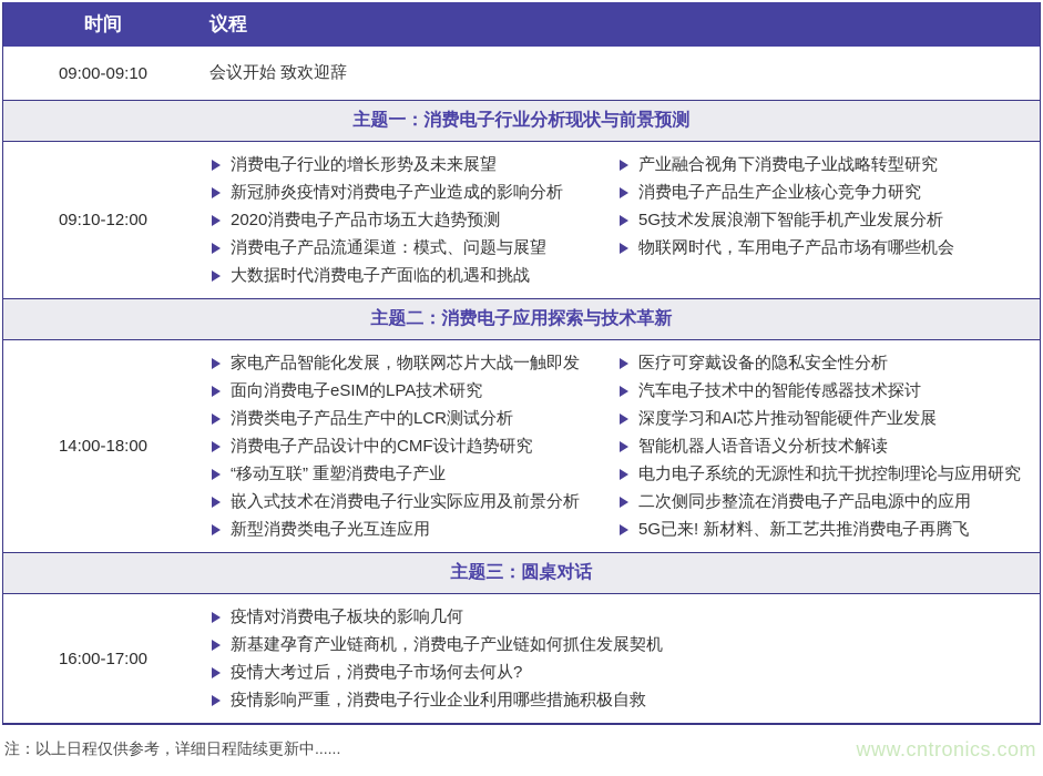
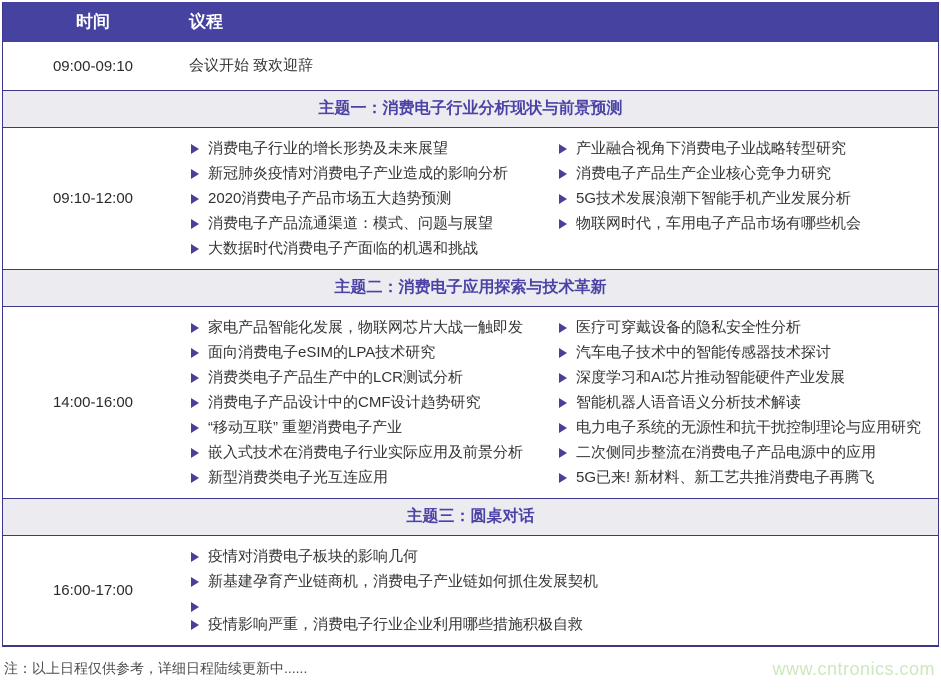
  时间
  议程
  09:00-09:10
  会议开始 致欢迎辞
  主题一：消费电子行业分析现状与前景预测
  09:10-12:00
  消费电子行业的增长形势及未来展望
  新冠肺炎疫情对消费电子产业造成的影响分析
  2020消费电子产品市场五大趋势预测
  消费电子产品流通渠道：模式、问题与展望
  大数据时代消费电子产面临的机遇和挑战
  产业融合视角下消费电子业战略转型研究
  消费电子产品生产企业核心竞争力研究
  5G技术发展浪潮下智能手机产业发展分析
  物联网时代，车用电子产品市场有哪些机会
  主题二：消费电子应用探索与技术革新
- 14:00-18:00
+ 14:00-16:00
  家电产品智能化发展，物联网芯片大战一触即发
  面向消费电子eSIM的LPA技术研究
  消费类电子产品生产中的LCR测试分析
  消费电子产品设计中的CMF设计趋势研究
  “移动互联” 重塑消费电子产业
  嵌入式技术在消费电子行业实际应用及前景分析
  新型消费类电子光互连应用
  医疗可穿戴设备的隐私安全性分析
  汽车电子技术中的智能传感器技术探讨
  深度学习和AI芯片推动智能硬件产业发展
  智能机器人语音语义分析技术解读
  电力电子系统的无源性和抗干扰控制理论与应用研究
  二次侧同步整流在消费电子产品电源中的应用
  5G已来! 新材料、新工艺共推消费电子再腾飞
  主题三：圆桌对话
  16:00-17:00
  疫情对消费电子板块的影响几何
  新基建孕育产业链商机，消费电子产业链如何抓住发展契机
- 疫情大考过后，消费电子市场何去何从?
  疫情影响严重，消费电子行业企业利用哪些措施积极自救
  注：以上日程仅供参考，详细日程陆续更新中......
  www.cntronics.com
